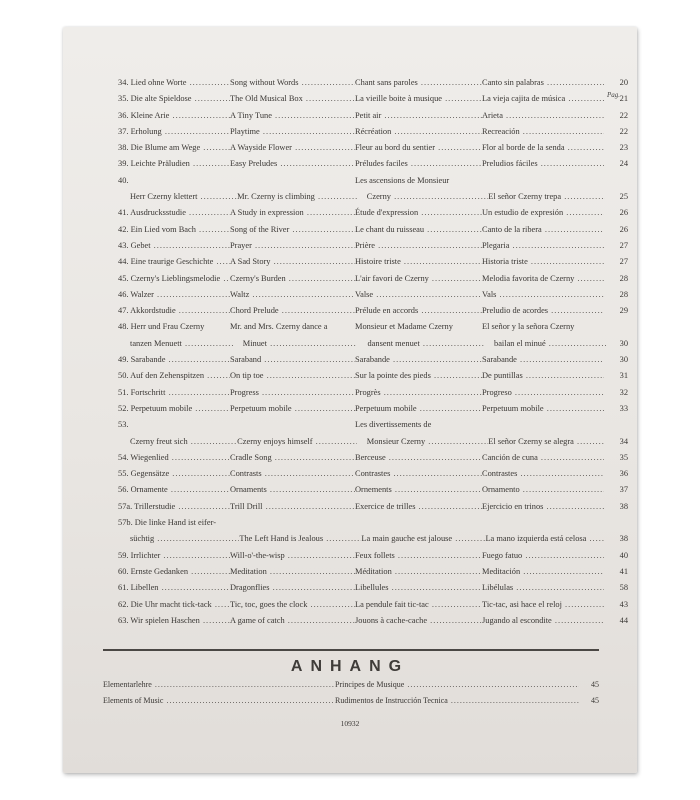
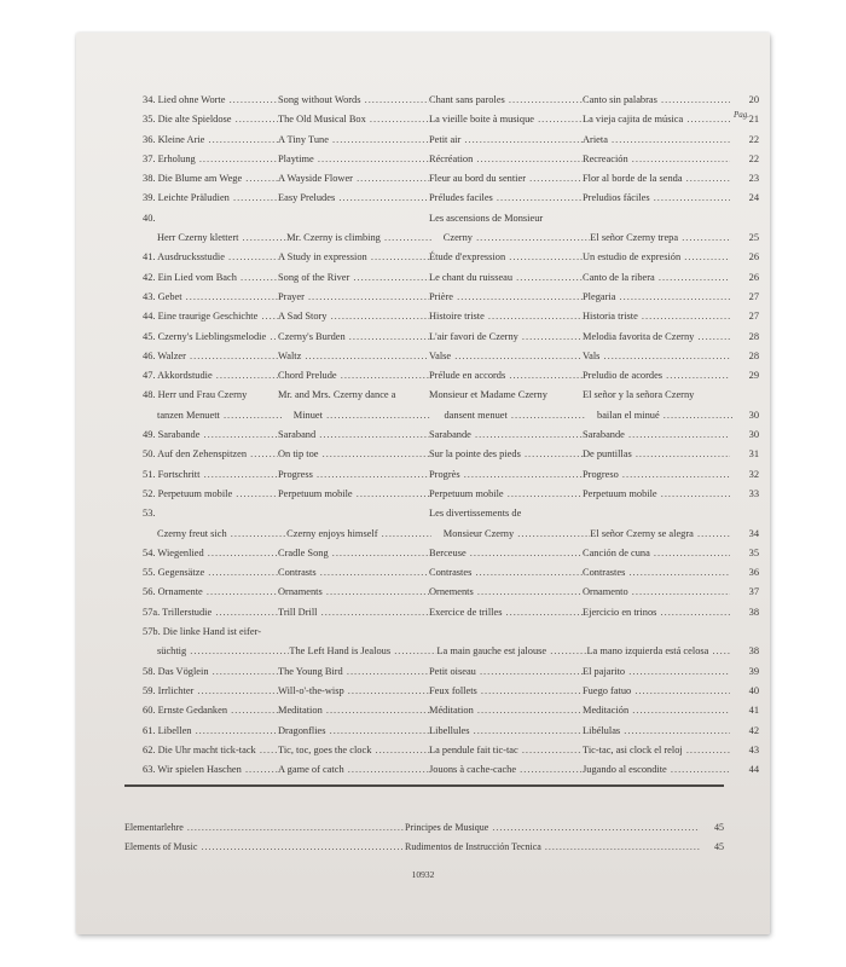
  Pag.
  34. Lied ohne Worte
  Song without Words
  Chant sans paroles
  Canto sin palabras
  20
  35. Die alte Spieldose
  The Old Musical Box
  La vieille boite à musique
  La vieja cajita de música
  21
  36. Kleine Arie
  A Tiny Tune
  Petit air
  Arieta
  22
  37. Erholung
  Playtime
  Récréation
  Recreación
  22
  38. Die Blume am Wege
  A Wayside Flower
  Fleur au bord du sentier
  Flor al borde de la senda
  23
  39. Leichte Präludien
  Easy Preludes
  Préludes faciles
  Preludios fáciles
  24
  40.
  Les ascensions de Monsieur
  Herr Czerny klettert
  Mr. Czerny is climbing
  Czerny
  El señor Czerny trepa
  25
  41. Ausdrucksstudie
  A Study in expression
  Étude d'expression
  Un estudio de expresión
  26
  42. Ein Lied vom Bach
  Song of the River
  Le chant du ruisseau
  Canto de la ribera
  26
  43. Gebet
  Prayer
  Prière
  Plegaria
  27
  44. Eine traurige Geschichte
  A Sad Story
  Histoire triste
  Historia triste
  27
  45. Czerny's Lieblingsmelodie
  Czerny's Burden
  L'air favori de Czerny
  Melodia favorita de Czerny
  28
  46. Walzer
  Waltz
  Valse
  Vals
  28
  47. Akkordstudie
  Chord Prelude
  Prélude en accords
  Preludio de acordes
  29
  48. Herr und Frau Czerny
  Mr. and Mrs. Czerny dance a
  Monsieur et Madame Czerny
  El señor y la señora Czerny
  tanzen Menuett
  Minuet
  dansent menuet
  bailan el minué
  30
  49. Sarabande
  Saraband
  Sarabande
  Sarabande
  30
  50. Auf den Zehenspitzen
  On tip toe
  Sur la pointe des pieds
  De puntillas
  31
  51. Fortschritt
  Progress
  Progrès
  Progreso
  32
  52. Perpetuum mobile
  Perpetuum mobile
  Perpetuum mobile
  Perpetuum mobile
  33
  53.
  Les divertissements de
  Czerny freut sich
  Czerny enjoys himself
  Monsieur Czerny
  El señor Czerny se alegra
  34
  54. Wiegenlied
  Cradle Song
  Berceuse
  Canción de cuna
  35
  55. Gegensätze
  Contrasts
  Contrastes
  Contrastes
  36
  56. Ornamente
  Ornaments
  Ornements
  Ornamento
  37
  57a. Trillerstudie
  Trill Drill
  Exercice de trilles
  Ejercicio en trinos
  38
  57b. Die linke Hand ist eifer-
  süchtig
  The Left Hand is Jealous
  La main gauche est jalouse
  La mano izquierda está celosa
  38
+ 58. Das Vöglein
+ The Young Bird
+ Petit oiseau
+ El pajarito
+ 39
  59. Irrlichter
  Will-o'-the-wisp
  Feux follets
  Fuego fatuo
  40
  60. Ernste Gedanken
  Meditation
  Méditation
  Meditación
  41
  61. Libellen
  Dragonflies
  Libellules
  Libélulas
- 58
+ 42
  62. Die Uhr macht tick-tack
  Tic, toc, goes the clock
  La pendule fait tic-tac
- Tic-tac, asi hace el reloj
+ Tic-tac, asi clock el reloj
  43
  63. Wir spielen Haschen
  A game of catch
  Jouons à cache-cache
  Jugando al escondite
  44
- ANHANG
  Elementarlehre
  Principes de Musique
  45
  Elements of Music
  Rudimentos de Instrucción Tecnica
  45
  10932
